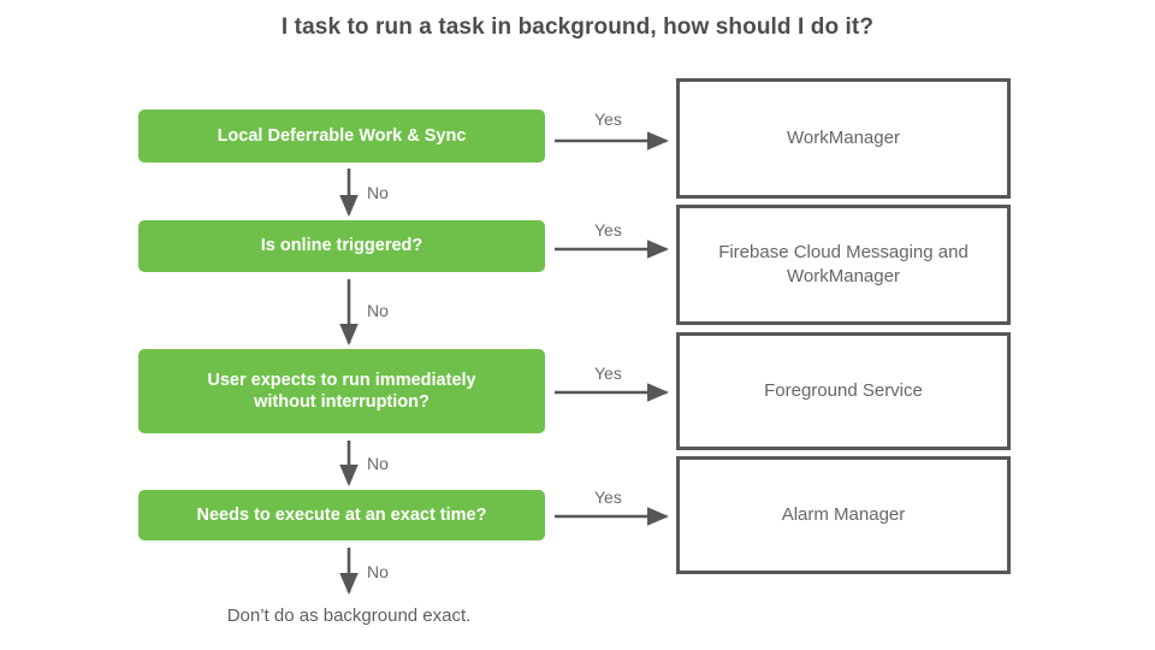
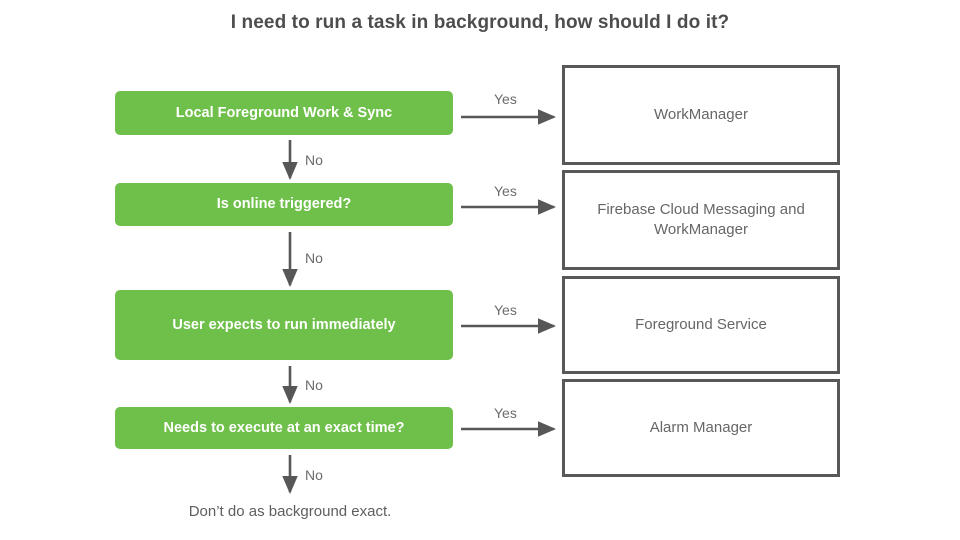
- I task to run a task in background, how should I do it?
+ I need to run a task in background, how should I do it?
- Local Deferrable Work & Sync
+ Local Foreground Work & Sync
  Is online triggered?
  User expects to run immediately
- without interruption?
  Needs to execute at an exact time?
  WorkManager
  Firebase Cloud Messaging and
  WorkManager
  Foreground Service
  Alarm Manager
  Yes
  Yes
  Yes
  Yes
  No
  No
  No
  No
  Don’t do as background exact.
